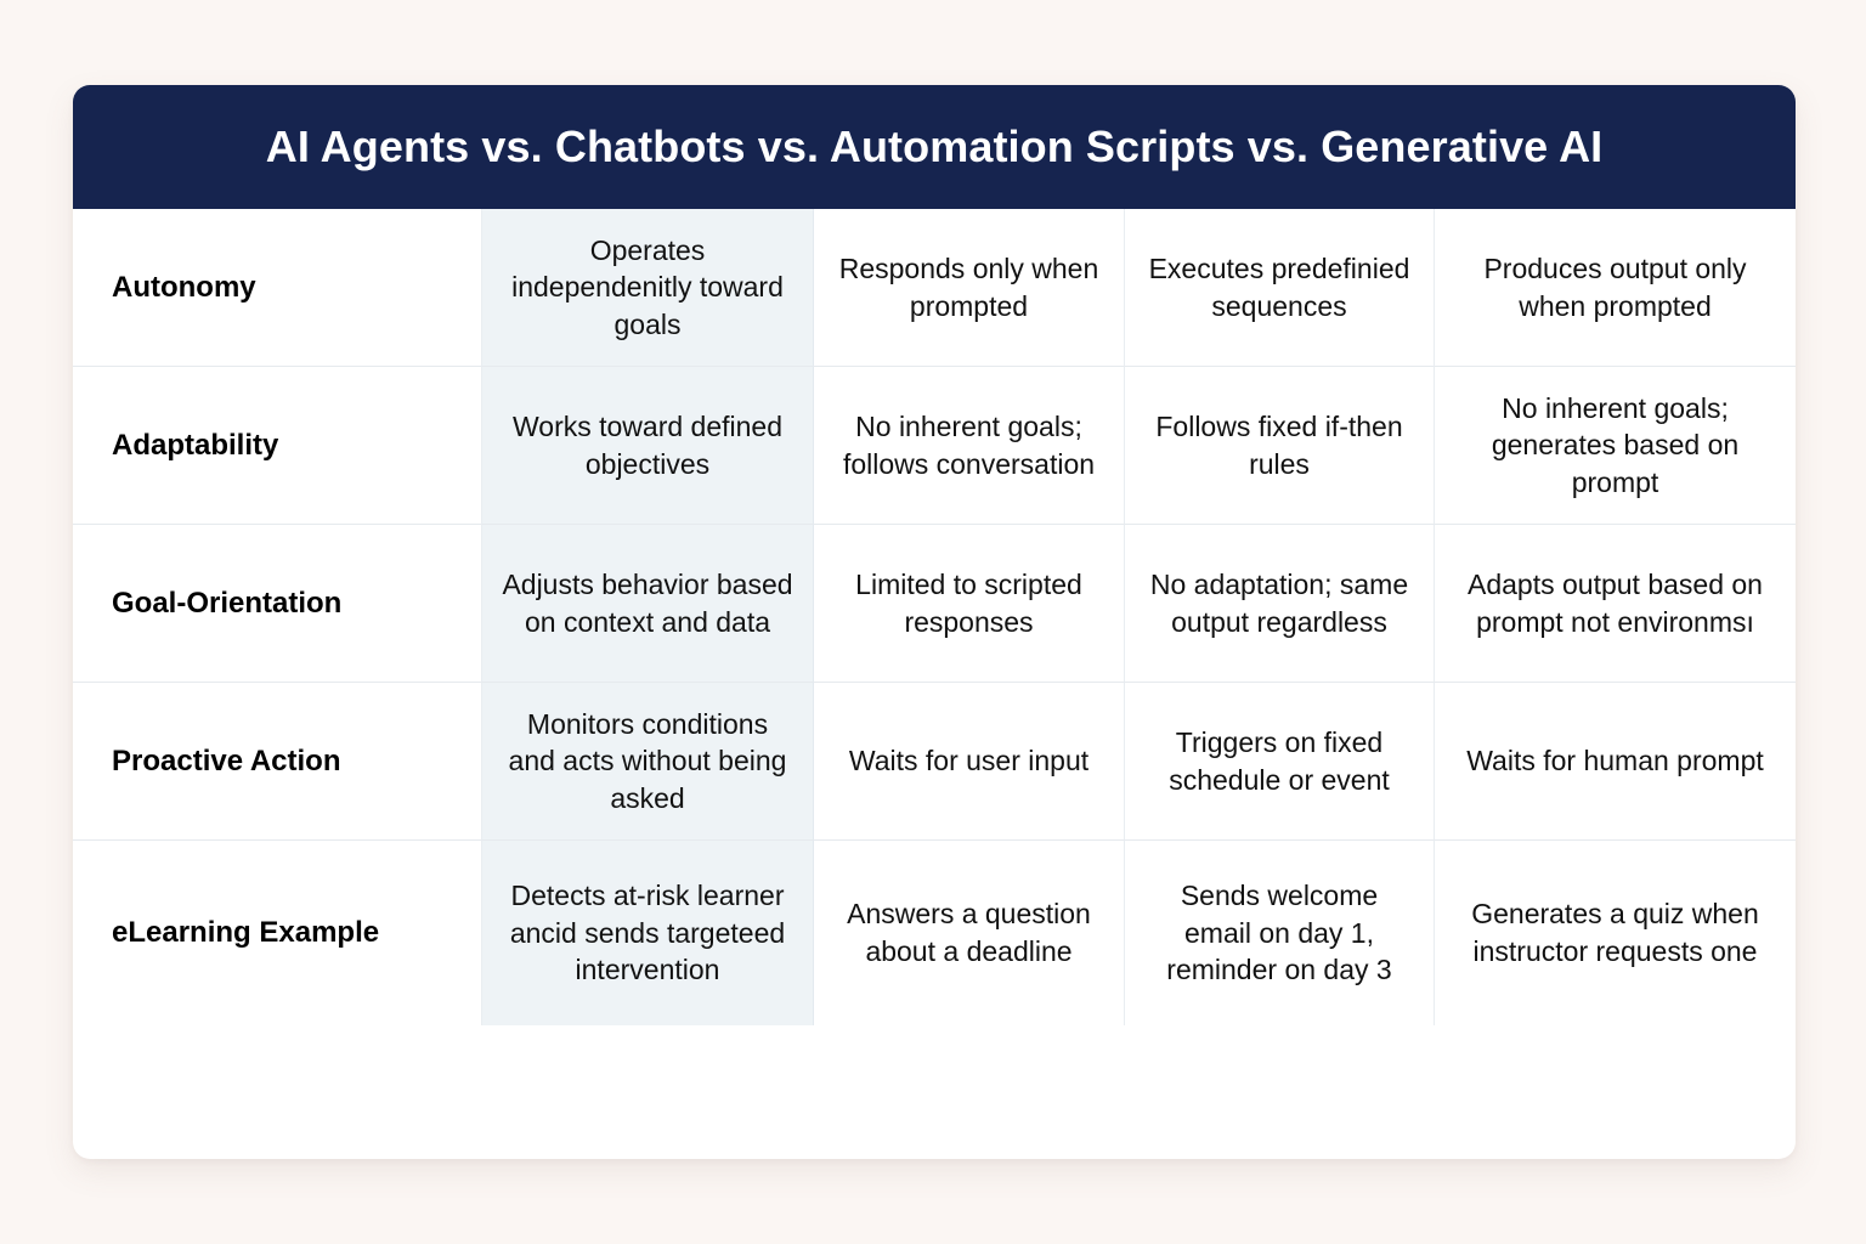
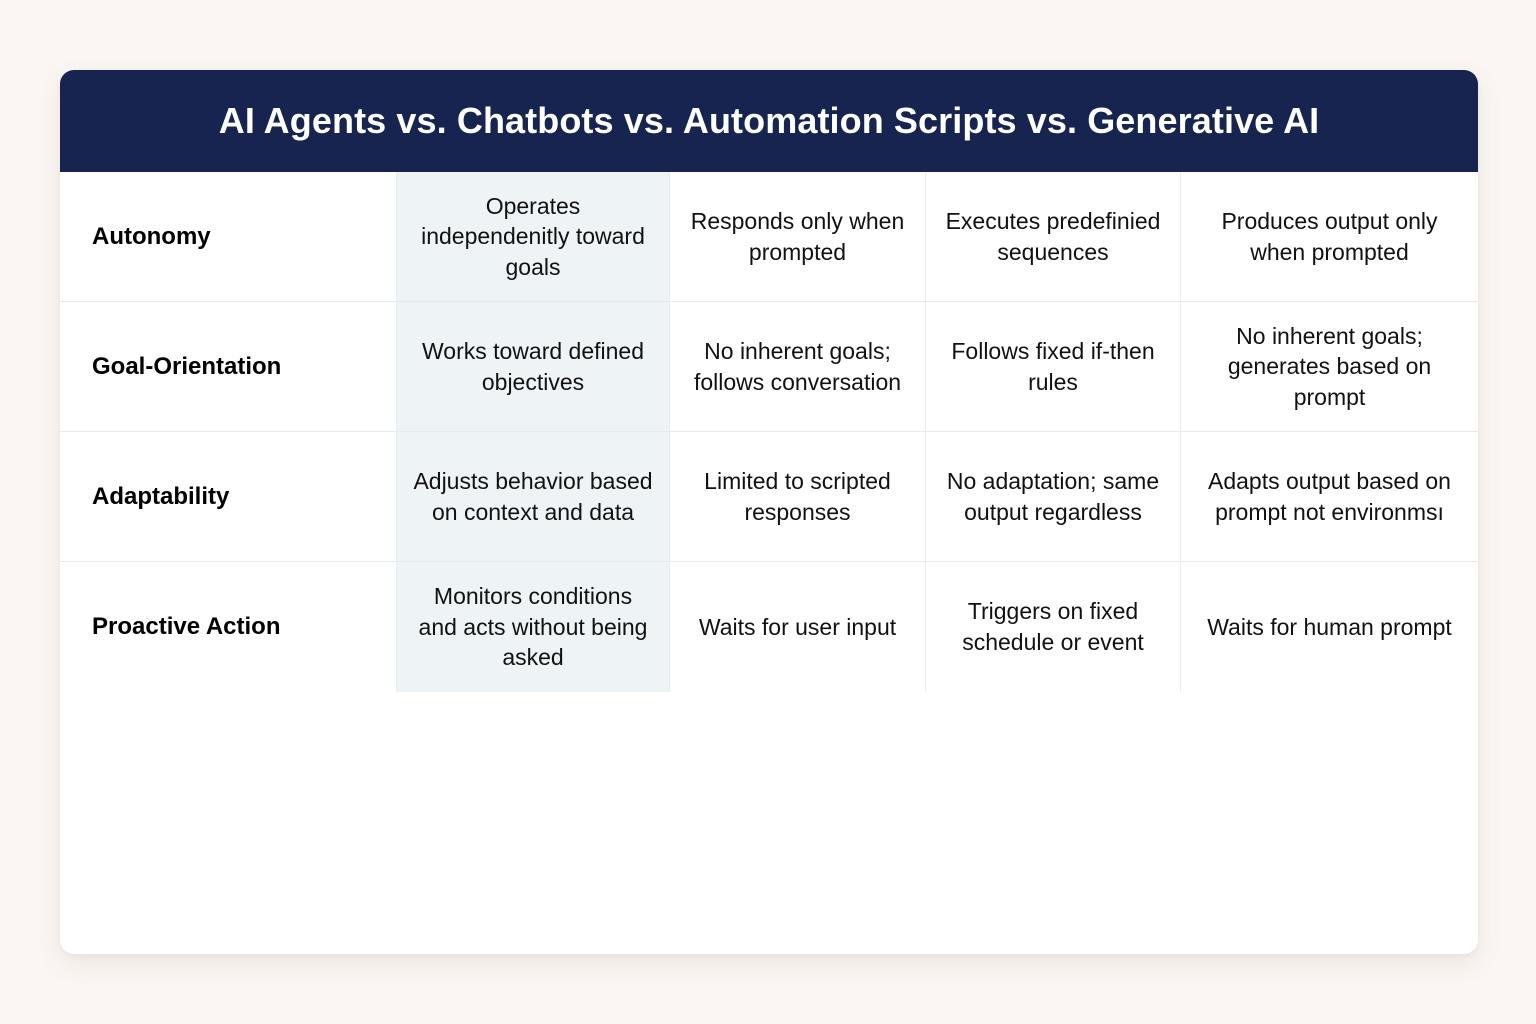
  AI Agents vs. Chatbots vs. Automation Scripts vs. Generative AI
  Autonomy
  Operates independenitly toward goals
  Responds only when prompted
  Executes predefinied sequences
  Produces output only when prompted
- Adaptability
+ Goal-Orientation
  Works toward defined objectives
  No inherent goals; follows conversation
  Follows fixed if-then rules
  No inherent goals; generates based on prompt
- Goal-Orientation
+ Adaptability
  Adjusts behavior based on context and data
  Limited to scripted responses
  No adaptation; same output regardless
  Adapts output based on prompt not environmsı
  Proactive Action
  Monitors conditions and acts without being asked
  Waits for user input
  Triggers on fixed schedule or event
  Waits for human prompt
- eLearning Example
- Detects at-risk learner ancid sends targeteed intervention
- Answers a question about a deadline
- Sends welcome email on day 1, reminder on day 3
- Generates a quiz when instructor requests one
